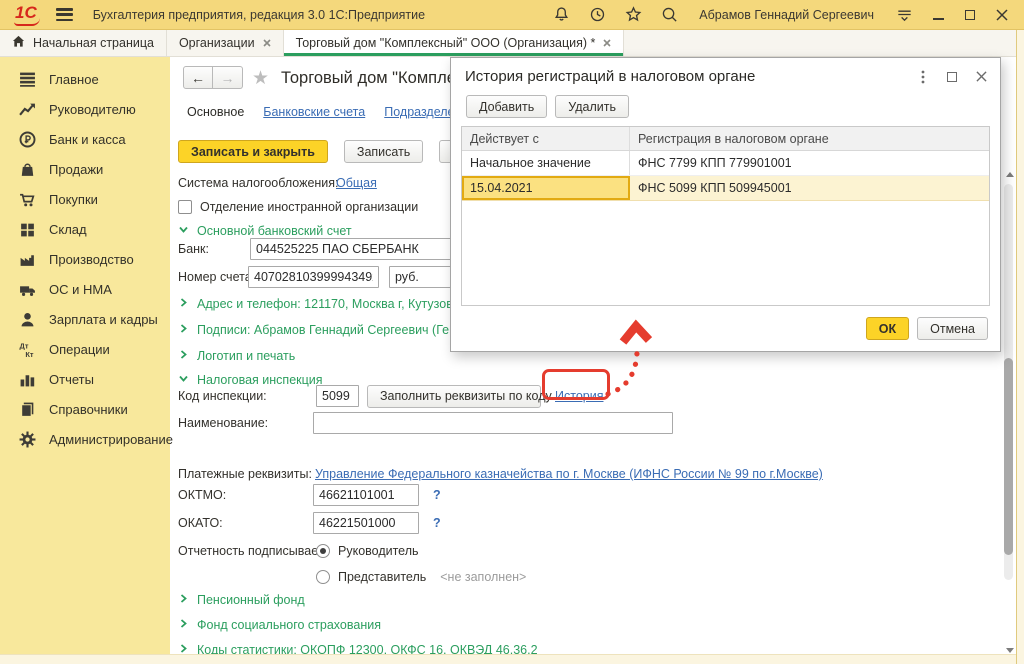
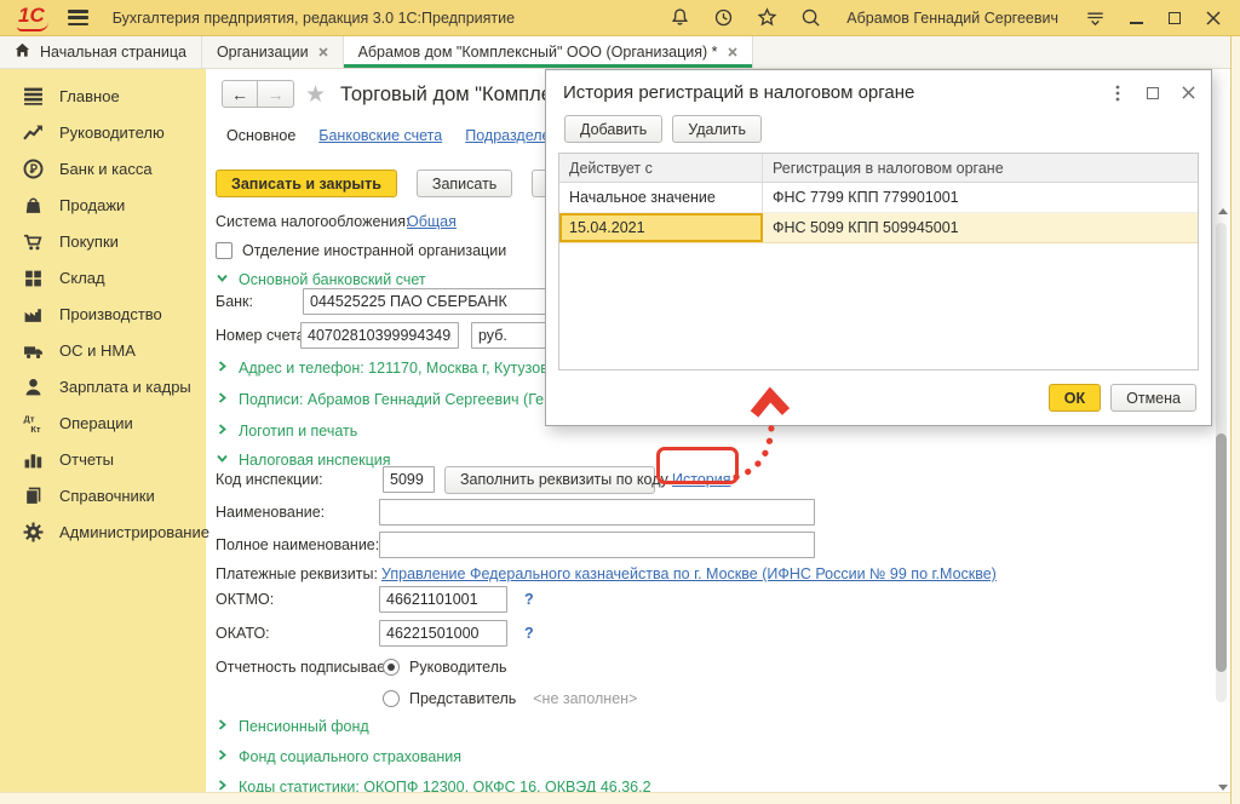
  1С
  Бухгалтерия предприятия, редакция 3.0 1С:Предприятие
  Абрамов Геннадий Сергеевич
  Начальная страница
  Организации
- Торговый дом "Комплексный" ООО (Организация) *
+ Абрамов дом "Комплексный" ООО (Организация) *
  Главное
  Руководителю
  Банк и касса
  Продажи
  Покупки
  Склад
  Производство
  ОС и НМА
  Зарплата и кадры
  Дт
  Кт
  Операции
  Отчеты
  Справочники
  Администрирование
  ←
  →
  ★
  Торговый дом "Компл
  Основное
  Банковские счета
  Записать и закрыть
  Записать
  Система налогообложения
  Общая
  Отделение иностранной организации
  Основной банковский счет
  Банк:
  044525225 ПАО СБЕРБАНК
  Номер счет
  40702810399994349
  руб.
  Адрес и телефон: 121170, Москва г, Кутузо
  Подписи: Абрамов Геннадий Сергеевич (Ге
  Логотип и печать
  Налоговая инспекция
  Код инспекции:
  5099
  Заполнить реквизиты по коду
  История
  Наименование:
+ Полное наименование:
  Платежные реквизиты:
  Управление Федерального казначейства по г. Москве (ИФНС России № 99 по г.Москве)
  ОКТМО:
  46621101001
  ?
  ОКАТО:
  46221501000
  ?
  Отчетность подписывае
  Руководитель
  Представитель
  <не заполнен>
  Пенсионный фонд
  Фонд социального страхования
  Коды статистики: ОКОПФ 12300, ОКФС 16, ОКВЭД 46.36.2
  История регистраций в налоговом органе
  Добавить
  Удалить
  Действует с
  Регистрация в налоговом органе
  Начальное значение
  ФНС 7799 КПП 779901001
  15.04.2021
  ФНС 5099 КПП 509945001
  ОК
  Отмена
